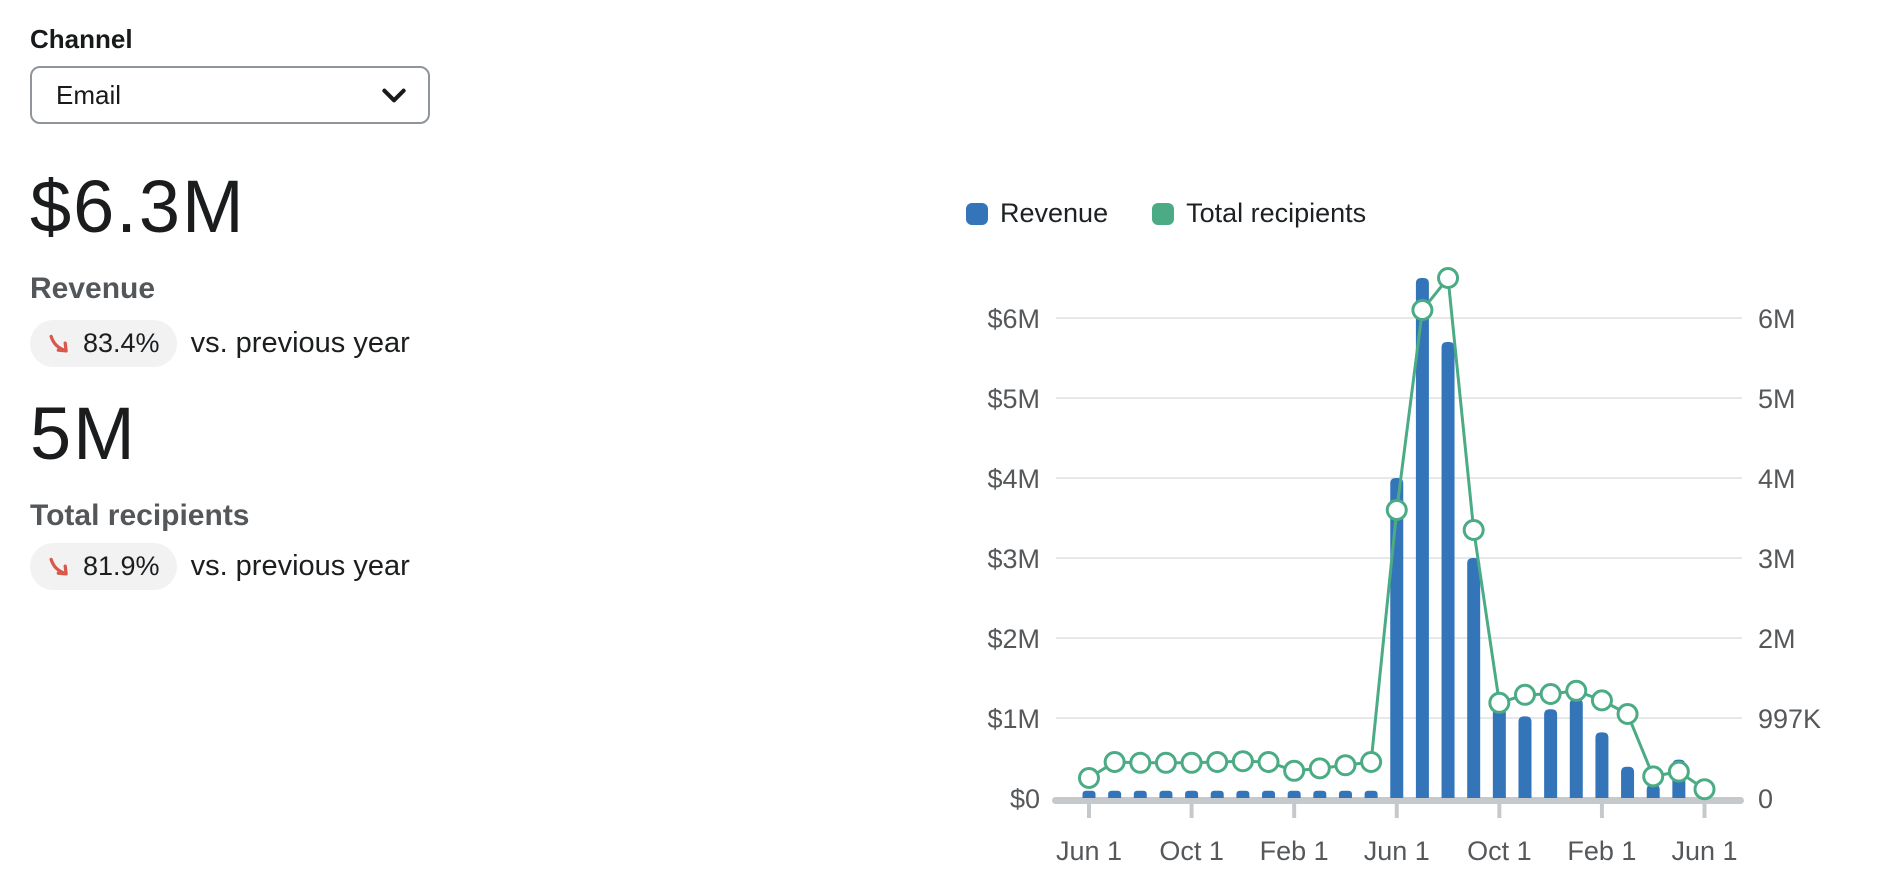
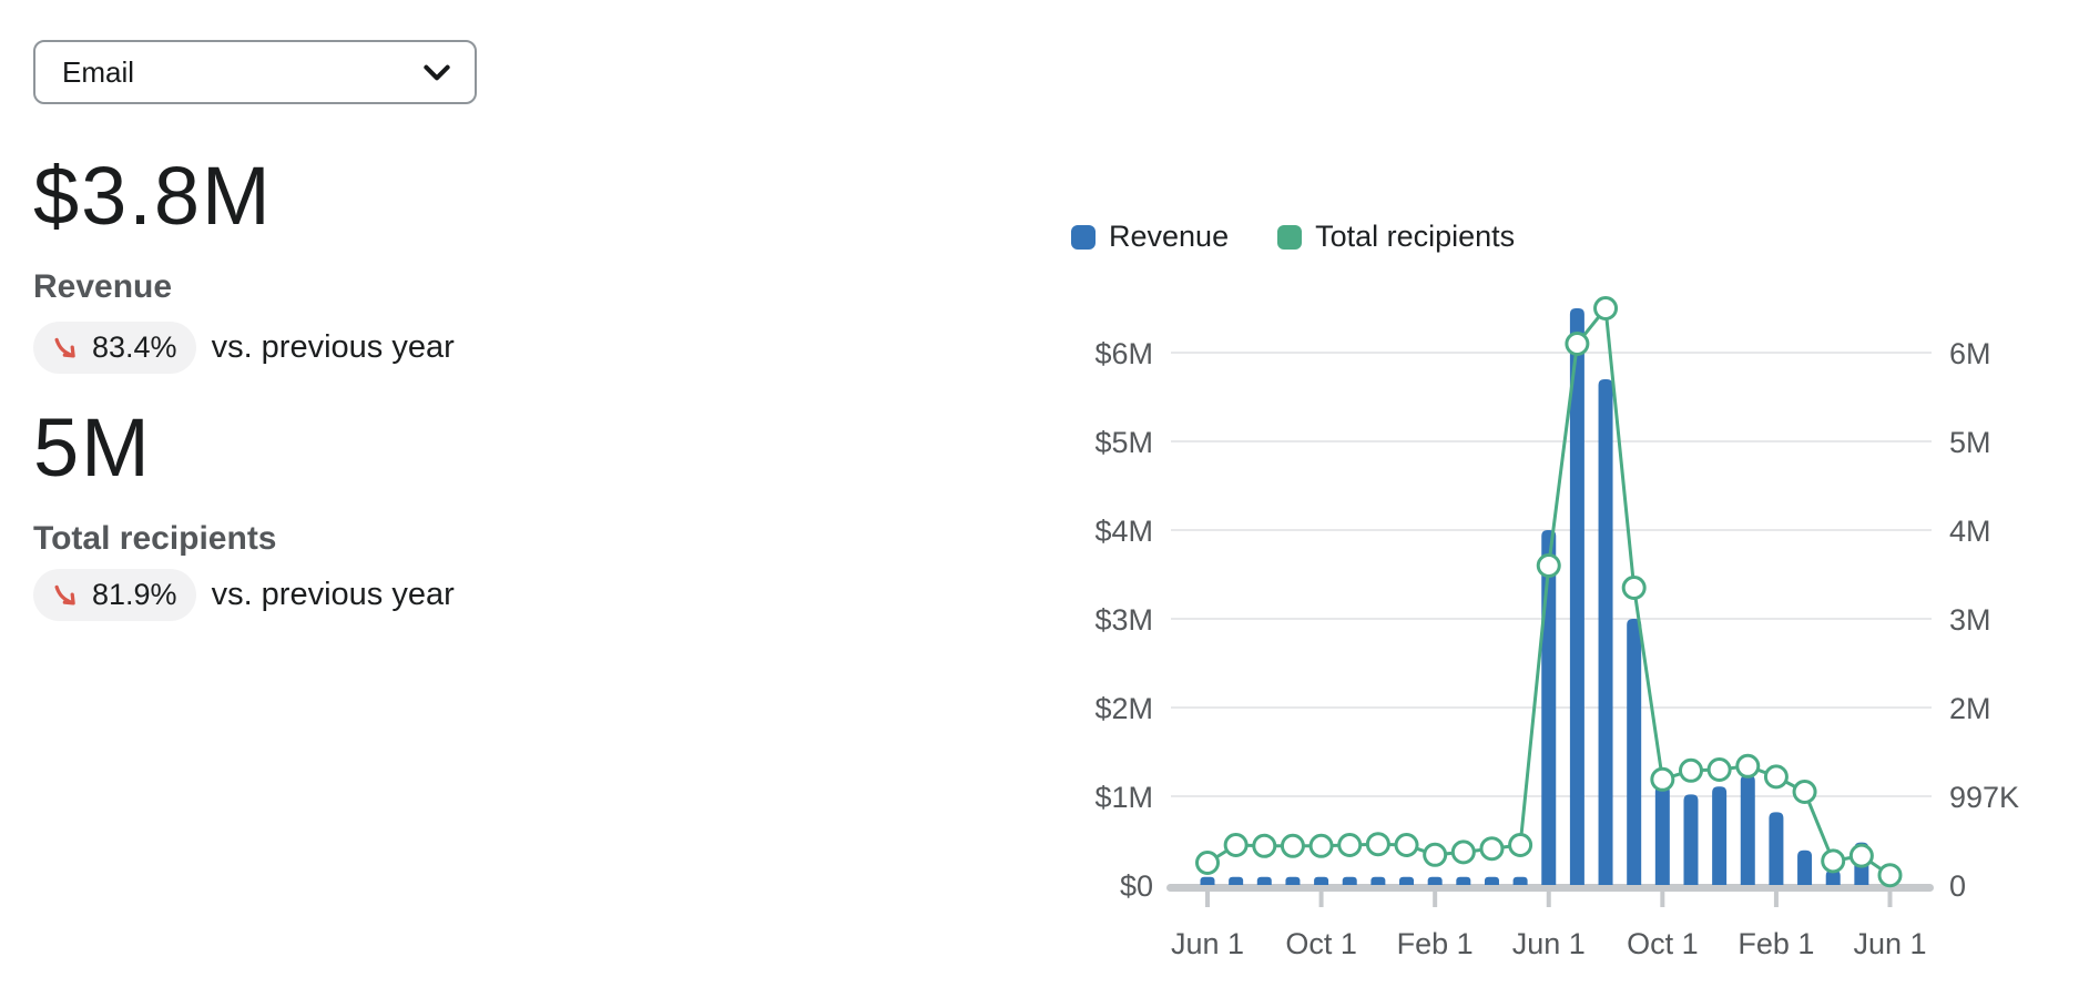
- Channel
  Email
- $6.3M
+ $3.8M
  Revenue
  83.4%
  vs. previous year
  5M
  Total recipients
  81.9%
  vs. previous year
  Revenue
  Total recipients
  $0
  $1M
  $2M
  $3M
  $4M
  $5M
  $6M
  0
  997K
  2M
  3M
  4M
  5M
  6M
  Jun 1
  Oct 1
  Feb 1
  Jun 1
  Oct 1
  Feb 1
  Jun 1
